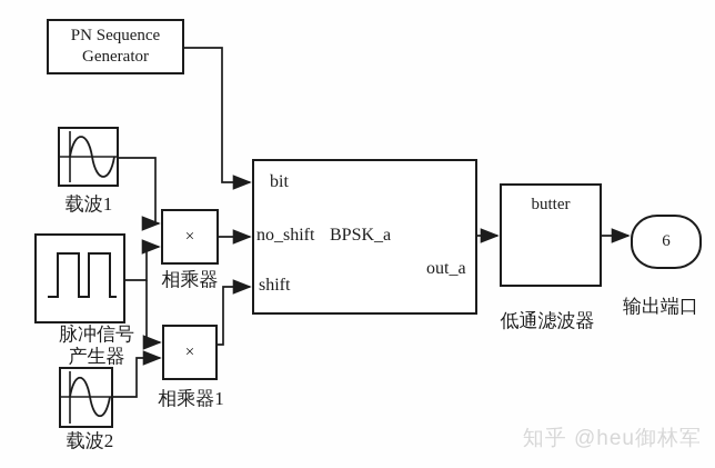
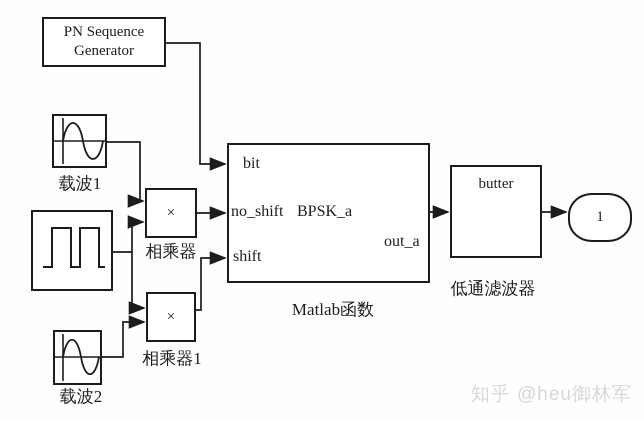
  PN Sequence
  Generator
  载波1
- 脉冲信号
- 产生器
  载波2
  ×
  相乘器
  ×
  相乘器1
  bit
  no_shift
  BPSK_a
  shift
  out_a
+ Matlab函数
  butter
  低通滤波器
- 6
+ 1
- 输出端口
  知乎 @heu御林军
